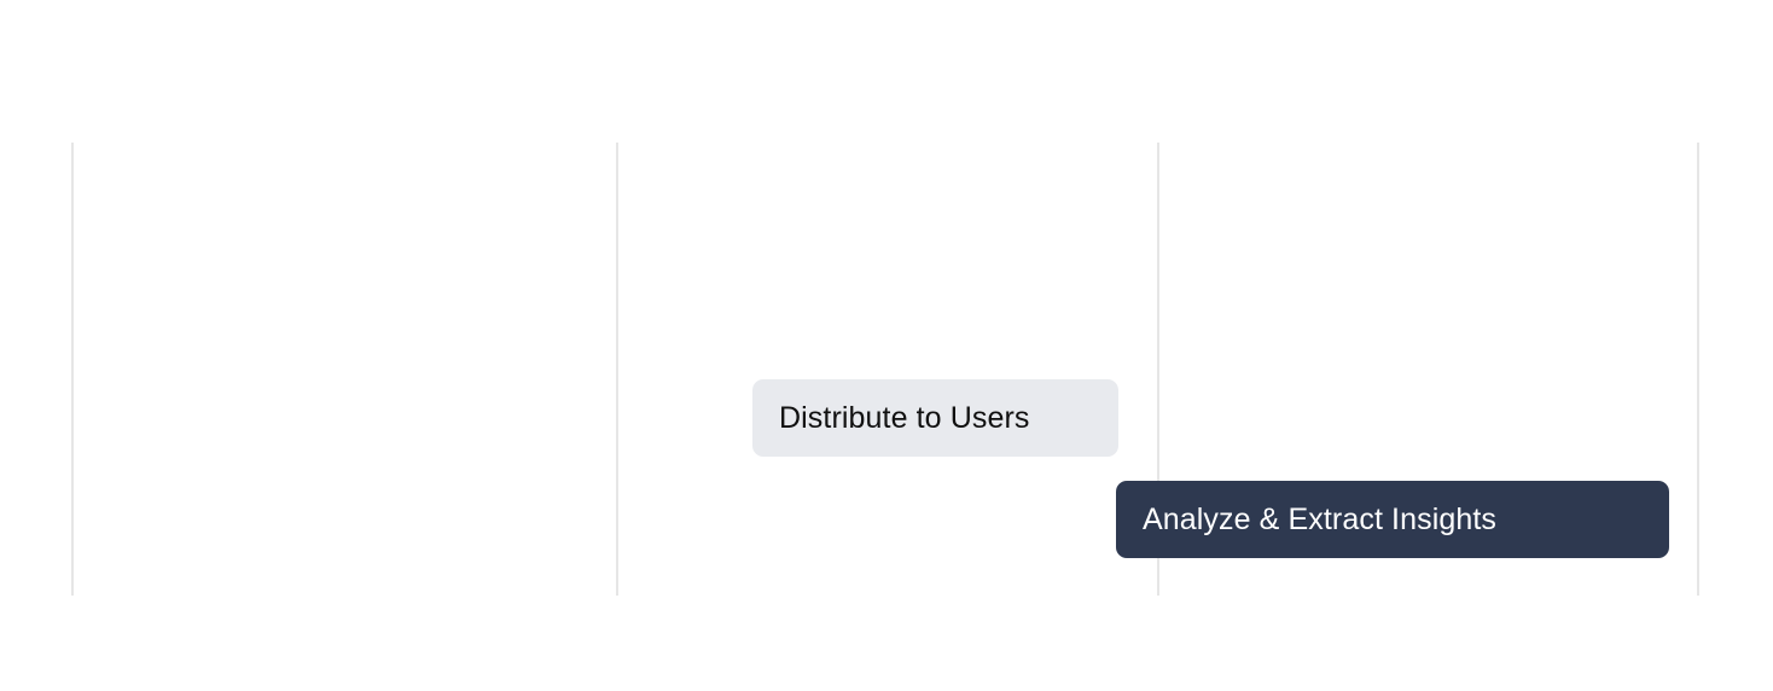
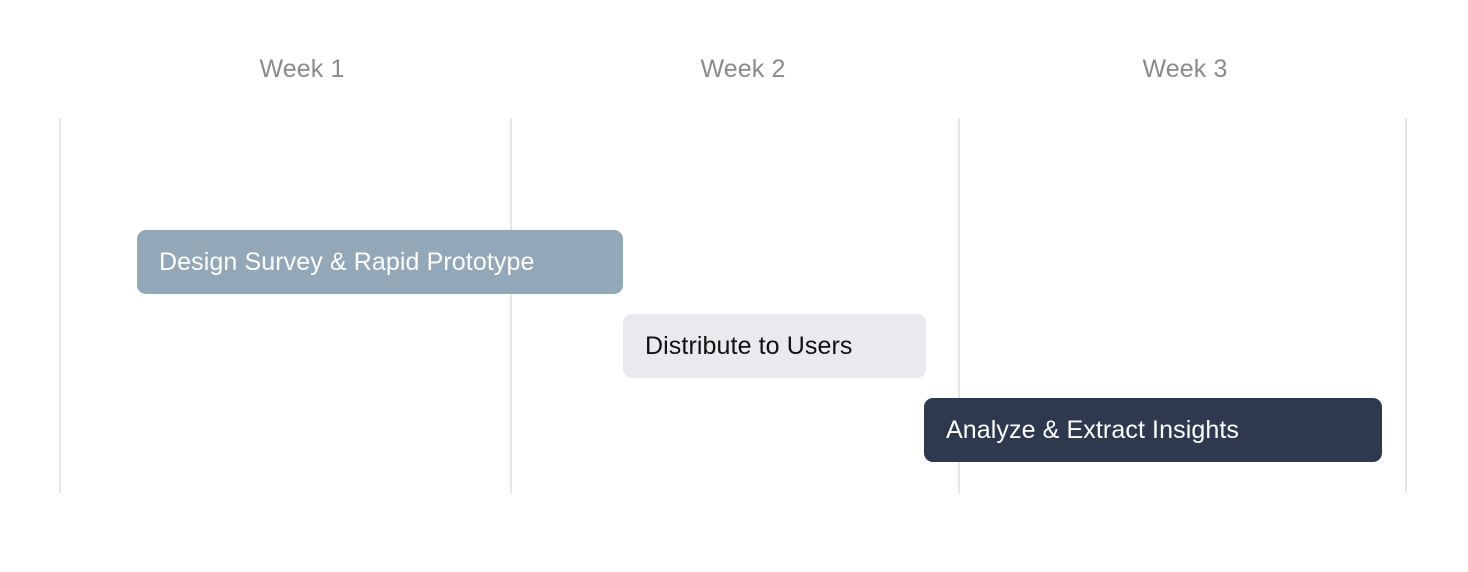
+ Week 1
+ Week 2
+ Week 3
+ Design Survey & Rapid Prototype
  Distribute to Users
  Analyze & Extract Insights
